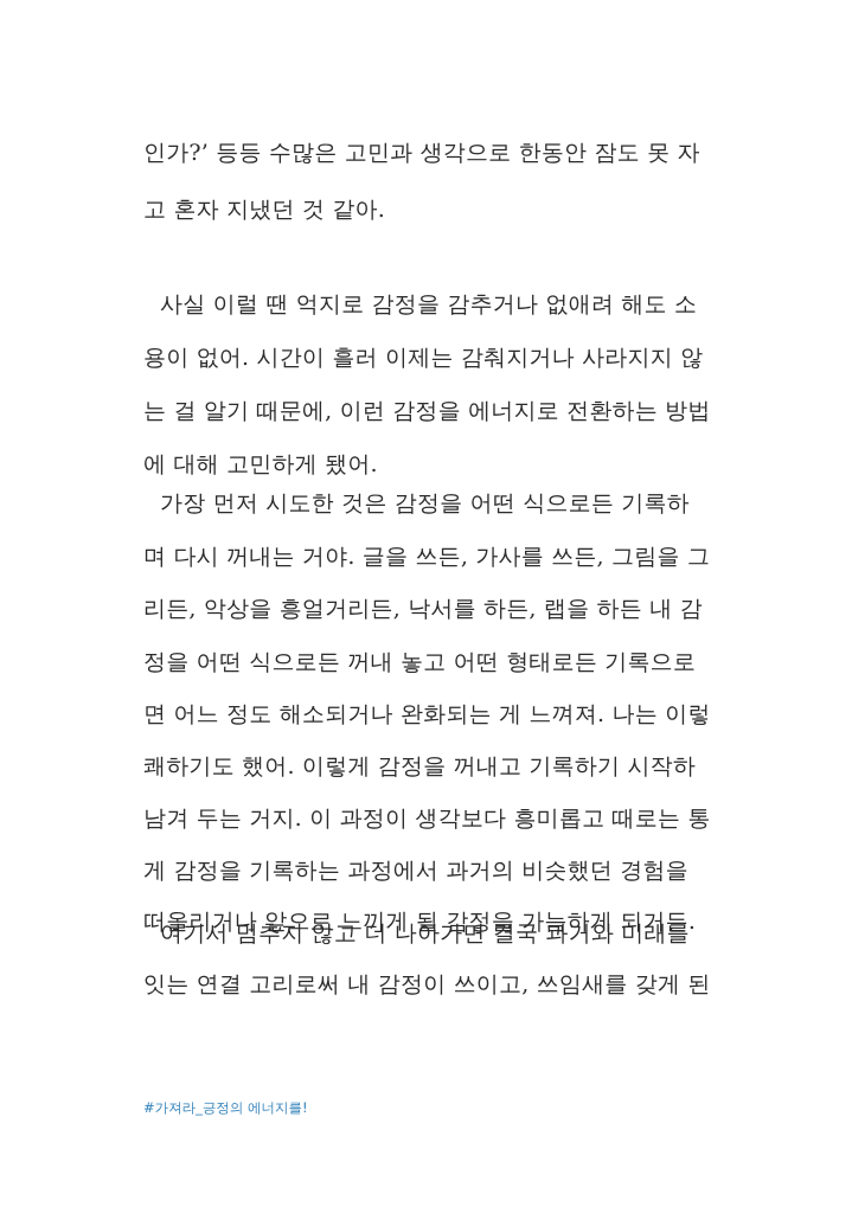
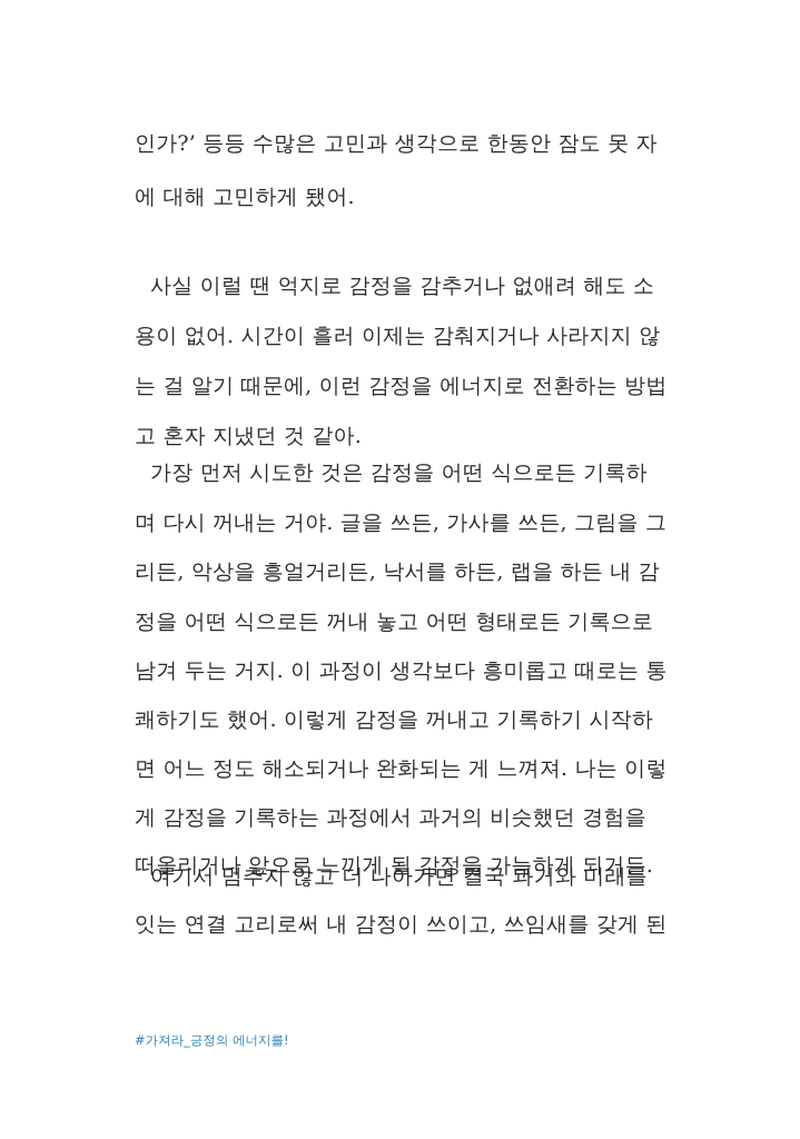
  인가?’ 등등 수많은 고민과 생각으로 한동안 잠도 못 자
- 고 혼자 지냈던 것 같아.
+ 에 대해 고민하게 됐어.
  사실 이럴 땐 억지로 감정을 감추거나 없애려 해도 소
  용이 없어. 시간이 흘러 이제는 감춰지거나 사라지지 않
  는 걸 알기 때문에, 이런 감정을 에너지로 전환하는 방법
- 에 대해 고민하게 됐어.
+ 고 혼자 지냈던 것 같아.
  가장 먼저 시도한 것은 감정을 어떤 식으로든 기록하
  며 다시 꺼내는 거야. 글을 쓰든, 가사를 쓰든, 그림을 그
  리든, 악상을 흥얼거리든, 낙서를 하든, 랩을 하든 내 감
  정을 어떤 식으로든 꺼내 놓고 어떤 형태로든 기록으로
- 면 어느 정도 해소되거나 완화되는 게 느껴져. 나는 이렇
+ 남겨 두는 거지. 이 과정이 생각보다 흥미롭고 때로는 통
  쾌하기도 했어. 이렇게 감정을 꺼내고 기록하기 시작하
- 남겨 두는 거지. 이 과정이 생각보다 흥미롭고 때로는 통
+ 면 어느 정도 해소되거나 완화되는 게 느껴져. 나는 이렇
  게 감정을 기록하는 과정에서 과거의 비슷했던 경험을
  떠올리거나 앞으로 느끼게 될 감정을 가늠하게 되거든.
  여기서 멈추지 않고 더 나아가면 결국 과거와 미래를
  잇는 연결 고리로써 내 감정이 쓰이고, 쓰임새를 갖게 된
  #가져라_긍정의 에너지를!
